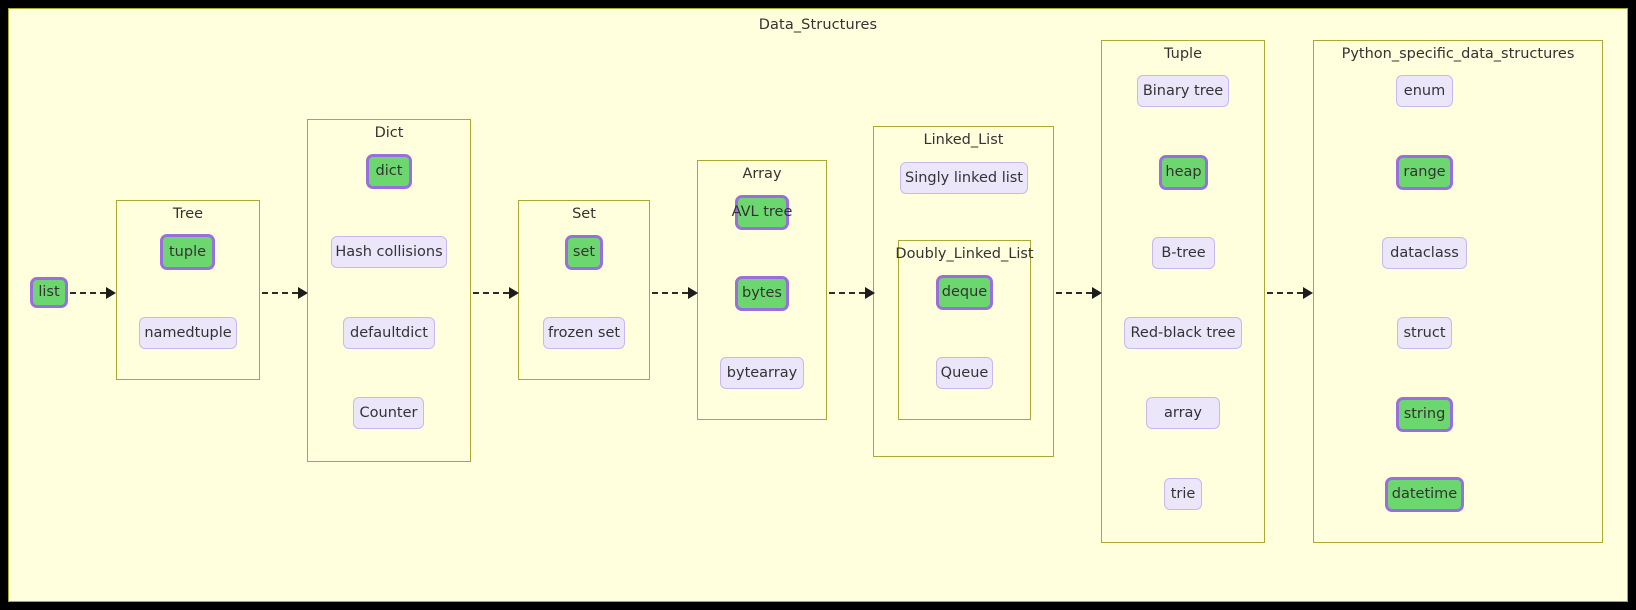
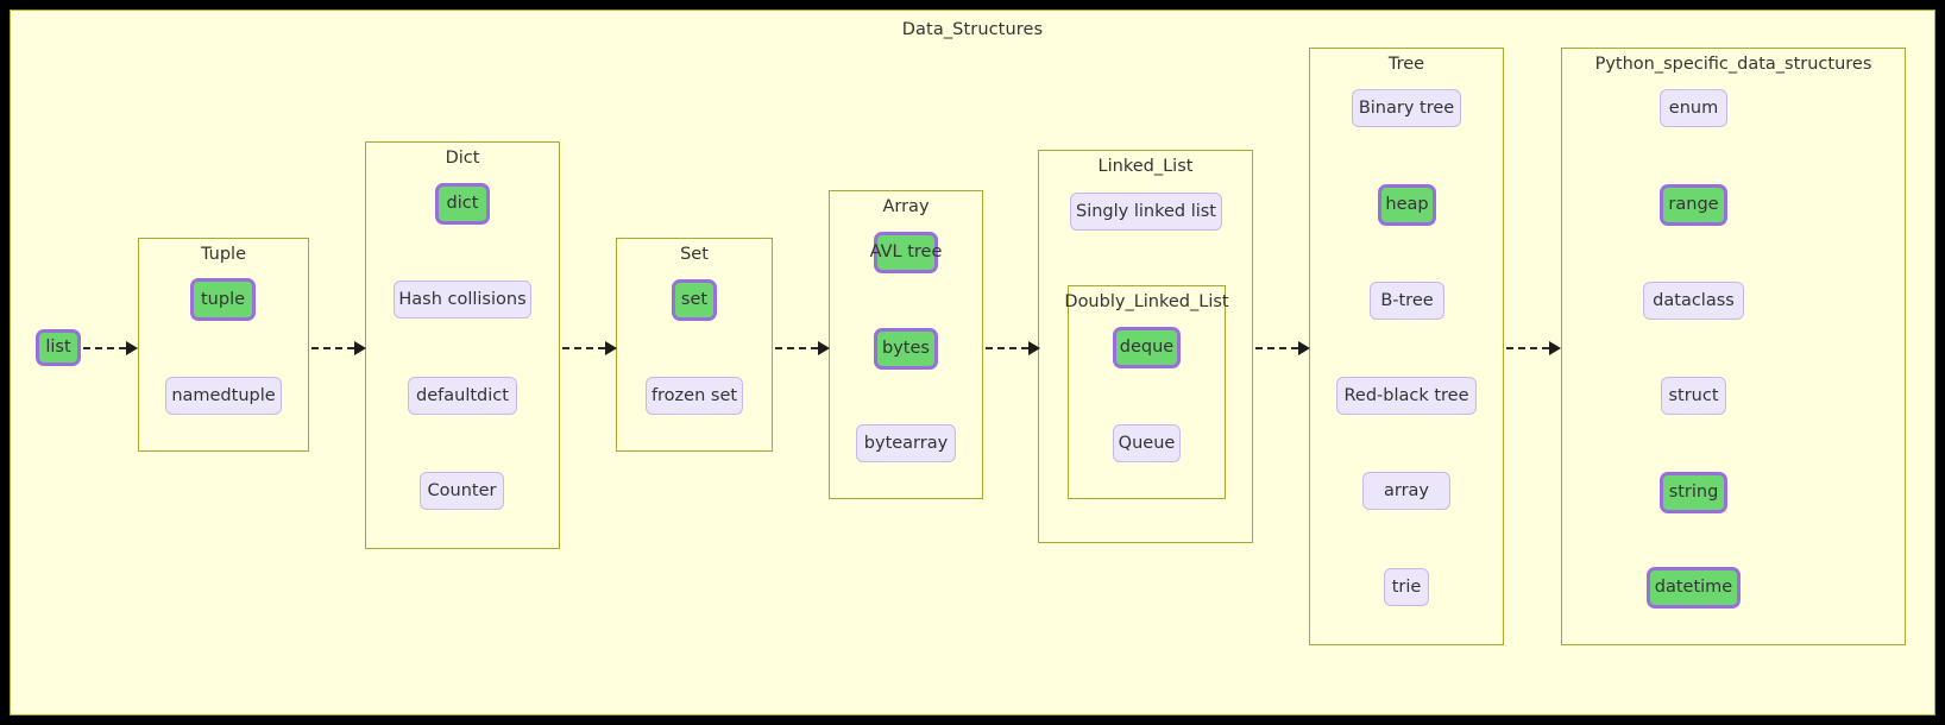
  Data_Structures
- Tree
+ Tuple
  tuple
  namedtuple
  Dict
  dict
  Hash collisions
  defaultdict
  Counter
  Set
  set
  frozen set
  Array
  AVL tree
  bytes
  bytearray
  Linked_List
  Singly linked list
  Doubly_Linked_List
  deque
  Queue
- Tuple
+ Tree
  Binary tree
  heap
  B-tree
  Red-black tree
  array
  trie
  Python_specific_data_structures
  enum
  range
  dataclass
  struct
  string
  datetime
  list
